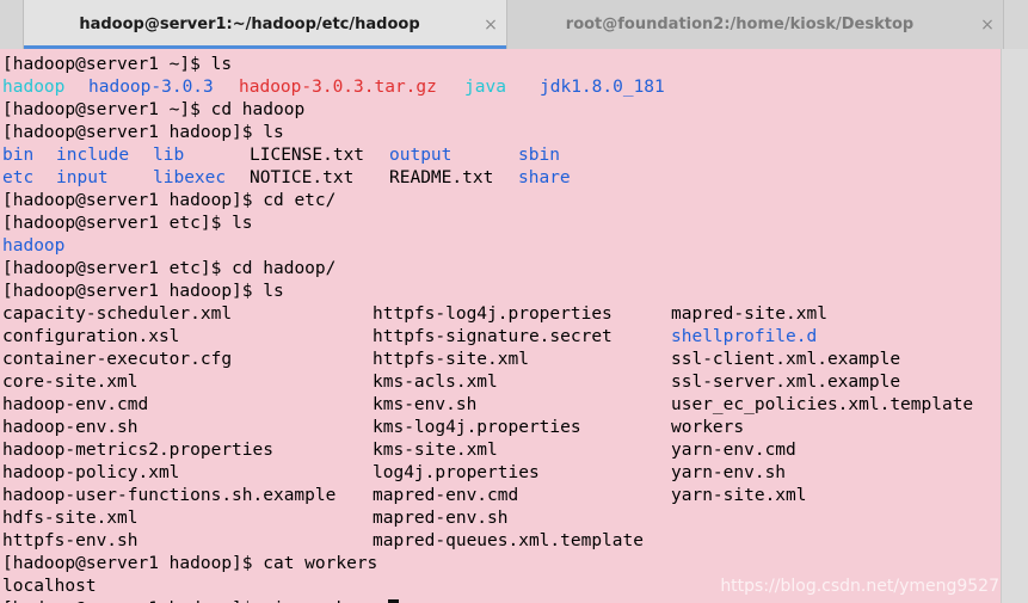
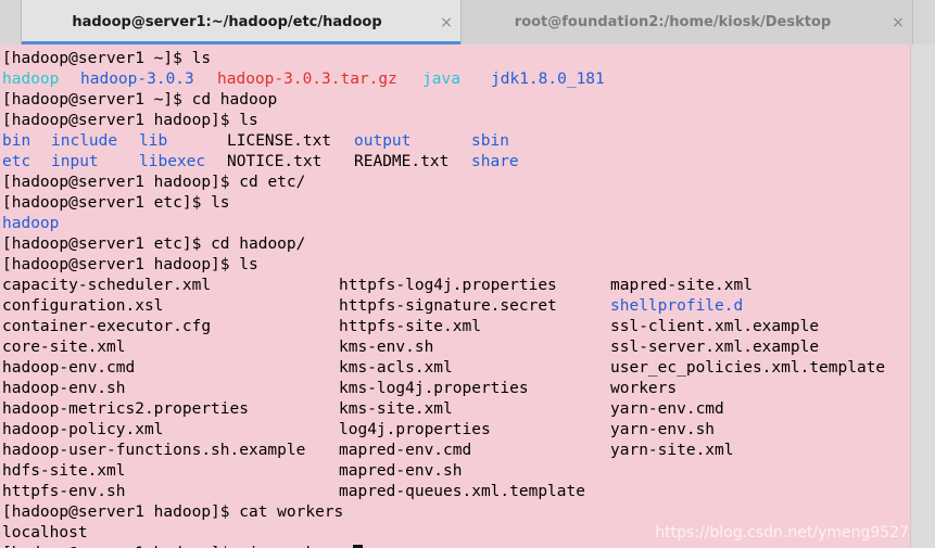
  hadoop@server1:~/hadoop/etc/hadoop
  ×
  root@foundation2:/home/kiosk/Desktop
  ×
  [hadoop@server1 ~]$ ls
  hadoop
  hadoop-3.0.3
  hadoop-3.0.3.tar.gz
  java
  jdk1.8.0_181
  [hadoop@server1 ~]$ cd hadoop
  [hadoop@server1 hadoop]$ ls
  bin
  include
  lib
  LICENSE.txt
  output
  sbin
  etc
  input
  libexec
  NOTICE.txt
  README.txt
  share
  [hadoop@server1 hadoop]$ cd etc/
  [hadoop@server1 etc]$ ls
  hadoop
  [hadoop@server1 etc]$ cd hadoop/
  [hadoop@server1 hadoop]$ ls
  capacity-scheduler.xml
  httpfs-log4j.properties
  mapred-site.xml
  configuration.xsl
  httpfs-signature.secret
  shellprofile.d
  container-executor.cfg
  httpfs-site.xml
  ssl-client.xml.example
  core-site.xml
- kms-acls.xml
+ kms-env.sh
  ssl-server.xml.example
  hadoop-env.cmd
- kms-env.sh
+ kms-acls.xml
  user_ec_policies.xml.template
  hadoop-env.sh
  kms-log4j.properties
  workers
  hadoop-metrics2.properties
  kms-site.xml
  yarn-env.cmd
  hadoop-policy.xml
  log4j.properties
  yarn-env.sh
  hadoop-user-functions.sh.example
  mapred-env.cmd
  yarn-site.xml
  hdfs-site.xml
  mapred-env.sh
  httpfs-env.sh
  mapred-queues.xml.template
  [hadoop@server1 hadoop]$ cat workers
  localhost
  https://blog.csdn.net/ymeng9527
